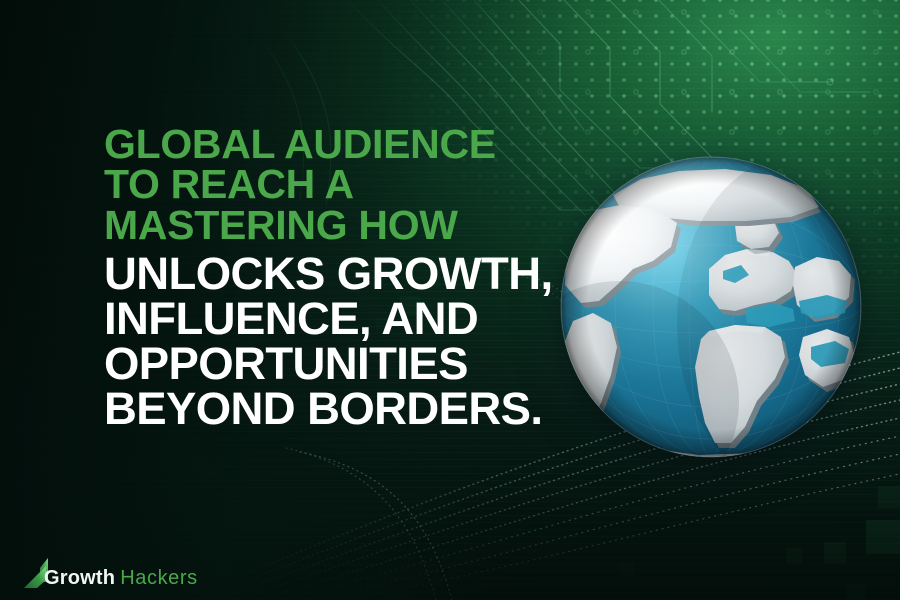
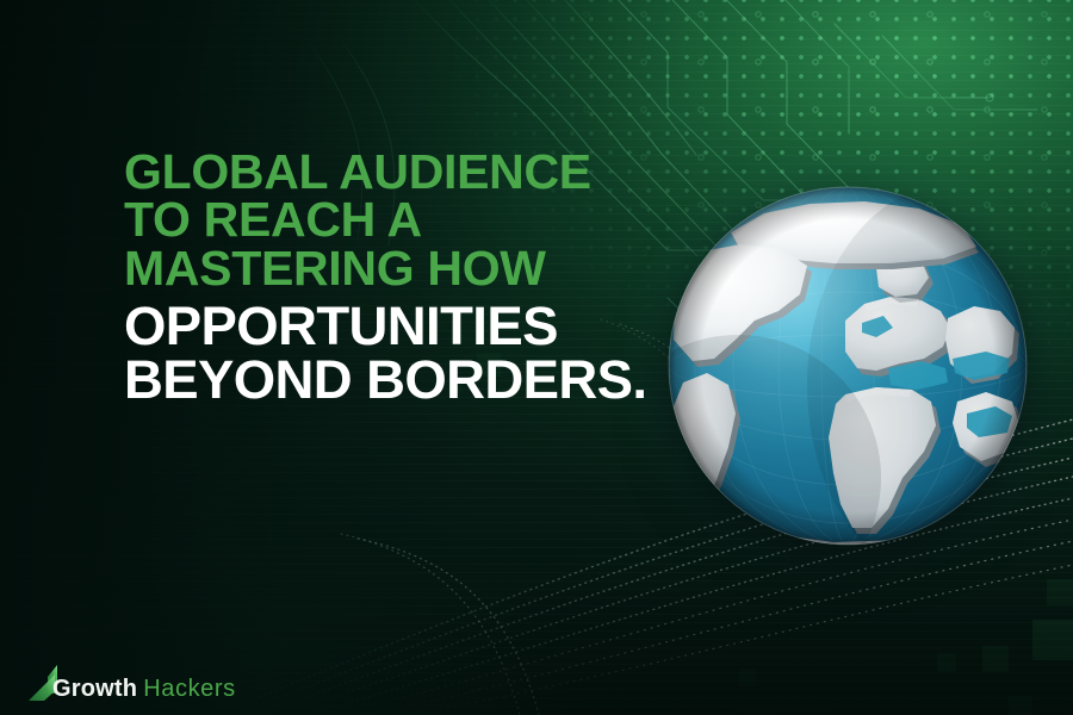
  GLOBAL AUDIENCE
  TO REACH A
  MASTERING HOW
- UNLOCKS GROWTH,
- INFLUENCE, AND
  OPPORTUNITIES
  BEYOND BORDERS.
  Growth Hackers
